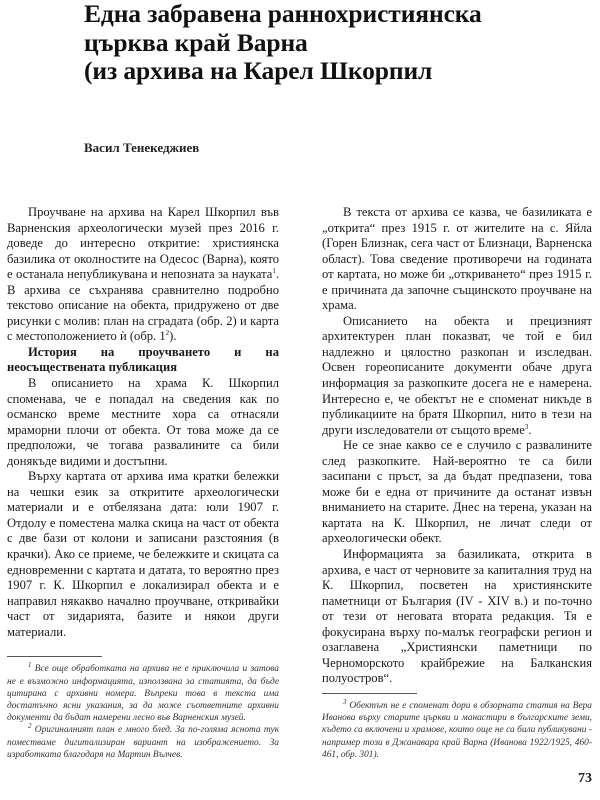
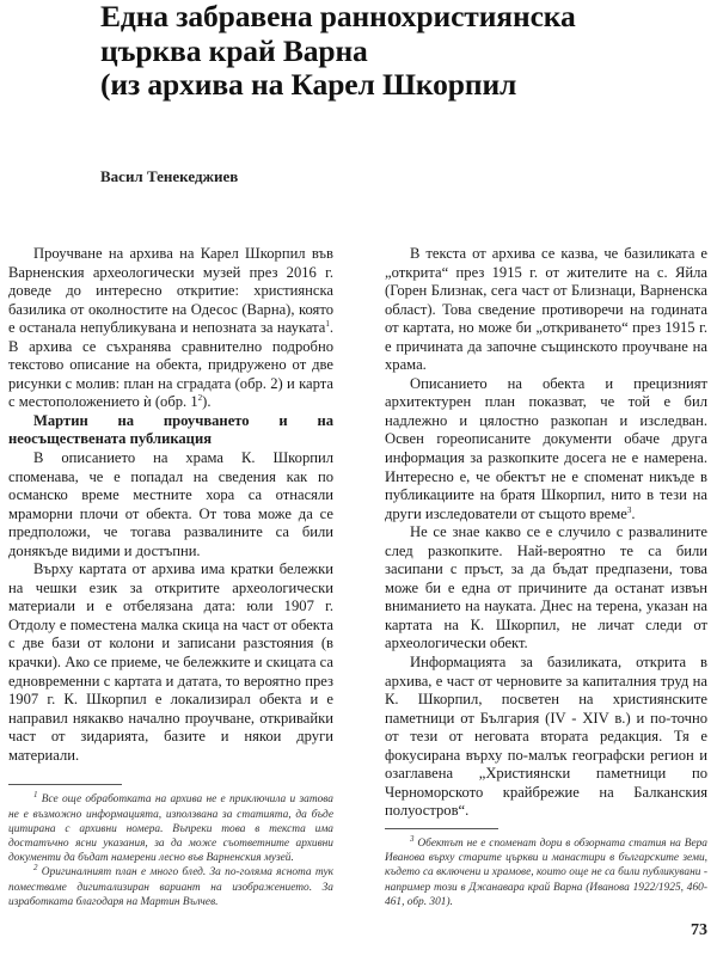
  Една забравена ранно­християнска
  църква край Варна
  (из архива на Карел Шкорпил
  Васил Тенекеджиев
  Проучване на архива на Карел Шкорпил във Варненския археологически музей през 2016 г. доведе до интересно откритие: християнска базилика от околностите на Одесос (Варна), която е останала непубликувана и непозната за науката1. В архива се съхранява сравнително подробно текстово описание на обекта, придружено от две рисунки с молив: план на сградата (обр. 2) и карта с местоположението ѝ (обр. 12).
- История на проучването и на неосъществената публикация
+ Мартин на проучването и на неосъществената публикация
  В описанието на храма К. Шкорпил споменава, че е попадал на сведения как по османско време местните хора са отнасяли мраморни плочи от обекта. От това може да се предположи, че тогава развалините са били донякъде видими и достъпни.
  Върху картата от архива има кратки бележки на чешки език за откритите археологически материали и е отбелязана дата: юли 1907 г. Отдолу е поместена малка скица на част от обекта с две бази от колони и записани разстояния (в крачки). Ако се приеме, че бележките и скицата са едновременни с картата и датата, то вероятно през 1907 г. К. Шкорпил е локализирал обекта и е направил някакво начално проучване, откривайки част от зидарията, базите и някои други материали.
  1 Все още обработката на архива не е приключила и затова не е възможно информацията, използвана за статията, да бъде цитирана с архивни номера. Въпреки това в текста има достатъчно ясни указания, за да може съответните архивни документи да бъдат намерени лесно във Варненския музей.
  2 Оригиналният план е много блед. За по-голяма яснота тук поместваме дигитализиран вариант на изображението. За изработката благодаря на Мартин Вълчев.
  В текста от архива се казва, че базиликата е „открита“ през 1915 г. от жителите на с. Яйла (Горен Близнак, сега част от Близнаци, Варненска област). Това сведение противоречи на годината от картата, но може би „откриването“ през 1915 г. е причината да започне същинското проучване на храма.
  Описанието на обекта и прецизният архитектурен план показват, че той е бил надлежно и цялостно разкопан и изследван. Освен гореописаните документи обаче друга информация за разкопките досега не е намерена. Интересно е, че обектът не е споменат никъде в публикациите на братя Шкорпил, нито в тези на други изследователи от същото време3.
- Не се знае какво се е случило с развалините след разкопките. Най-вероятно те са били засипани с пръст, за да бъдат предпазени, това може би е една от причините да останат извън вниманието на старите. Днес на терена, указан на картата на К. Шкорпил, не личат следи от археологически обект.
+ Не се знае какво се е случило с развалините след разкопките. Най-вероятно те са били засипани с пръст, за да бъдат предпазени, това може би е една от причините да останат извън вниманието на науката. Днес на терена, указан на картата на К. Шкорпил, не личат следи от археологически обект.
  Информацията за базиликата, открита в архива, е част от черновите за капиталния труд на К. Шкорпил, посветен на християнските паметници от България (IV - XIV в.) и по-точно от тези от неговата втората редакция. Тя е фокусирана върху по-малък географски регион и озаглавена „Християнски паметници по Черноморското крайбрежие на Балканския полуостров“.
  3 Обектът не е споменат дори в обзорната статия на Вера Иванова върху старите църкви и манастири в българските земи, където са включени и храмове, които още не са били публикувани - например този в Джанавара край Варна (Иванова 1922/1925, 460-461, обр. 301).
  73
